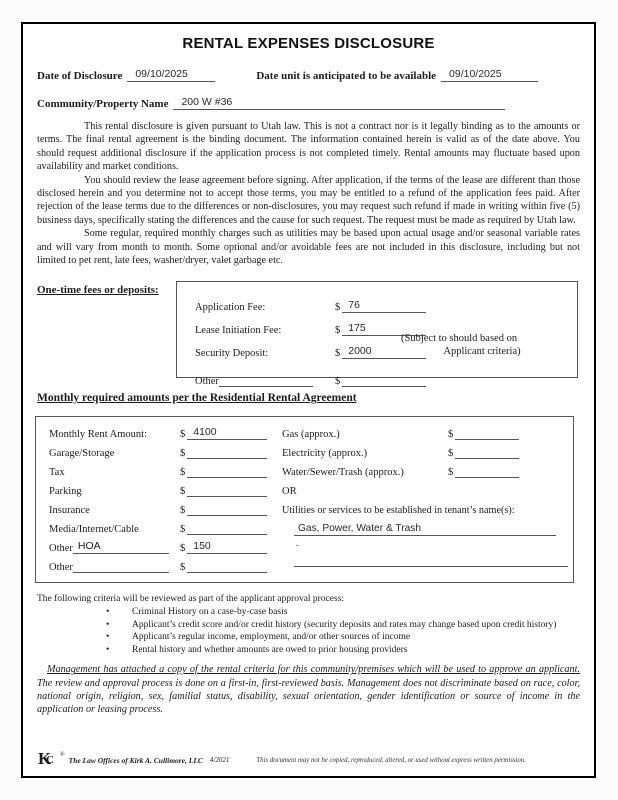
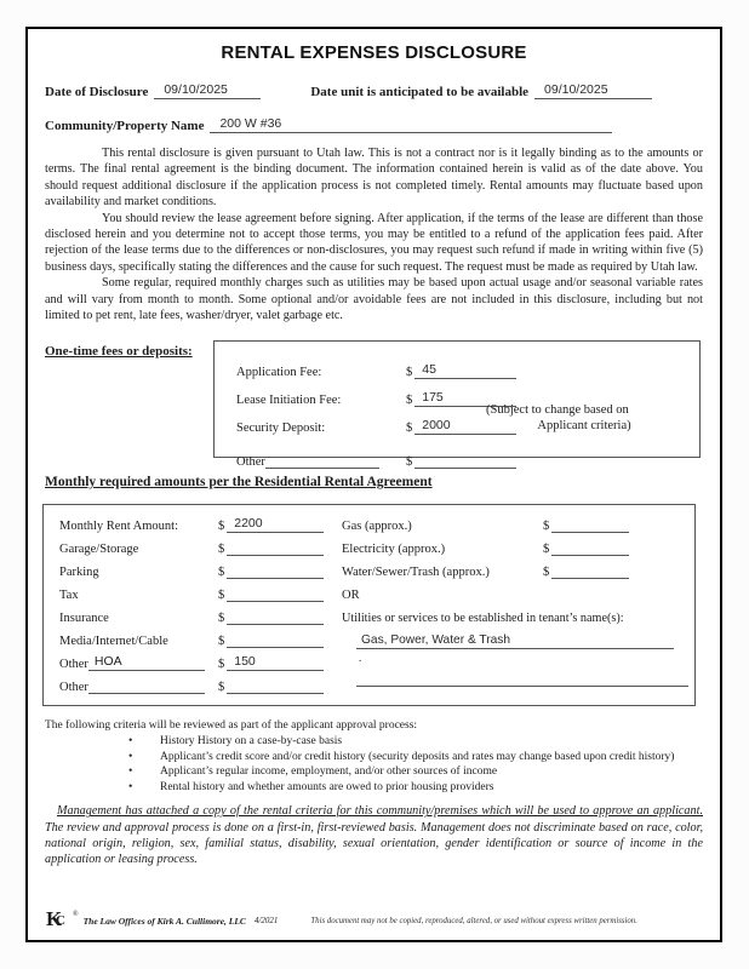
  RENTAL EXPENSES DISCLOSURE
  Date of Disclosure
  09/10/2025
  Date unit is anticipated to be available
  09/10/2025
  Community/Property Name
  200 W #36
  This rental disclosure is given pursuant to Utah law. This is not a contract nor is it legally binding as to the amounts or terms. The final rental agreement is the binding document. The information contained herein is valid as of the date above. You should request additional disclosure if the application process is not completed timely. Rental amounts may fluctuate based upon availability and market conditions.
  You should review the lease agreement before signing. After application, if the terms of the lease are different than those disclosed herein and you determine not to accept those terms, you may be entitled to a refund of the application fees paid. After rejection of the lease terms due to the differences or non-disclosures, you may request such refund if made in writing within five (5) business days, specifically stating the differences and the cause for such request. The request must be made as required by Utah law.
  Some regular, required monthly charges such as utilities may be based upon actual usage and/or seasonal variable rates and will vary from month to month. Some optional and/or avoidable fees are not included in this disclosure, including but not limited to pet rent, late fees, washer/dryer, valet garbage etc.
  One-time fees or deposits:
  Application Fee:
  $
- 76
+ 45
  Lease Initiation Fee:
  $
  175
  Security Deposit:
  $
  2000
  Other
  $
- (Subject to should based on
+ (Subject to change based on
  Applicant criteria)
  Monthly required amounts per the Residential Rental Agreement
  Monthly Rent Amount:
  $
- 4100
+ 2200
  Garage/Storage
  $
- Tax
+ Parking
  $
- Parking
+ Tax
  $
  Insurance
  $
  Media/Internet/Cable
  $
  Other
  HOA
  $
  150
  Other
  $
  Gas (approx.)
  $
  Electricity (approx.)
  $
  Water/Sewer/Trash (approx.)
  $
  OR
  Utilities or services to be established in tenant’s name(s):
  Gas, Power, Water & Trash
  .
  The following criteria will be reviewed as part of the applicant approval process:
- Criminal History on a case-by-case basis
+ History History on a case-by-case basis
  Applicant’s credit score and/or credit history (security deposits and rates may change based upon credit history)
  Applicant’s regular income, employment, and/or other sources of income
  Rental history and whether amounts are owed to prior housing providers
  Management has attached a copy of the rental criteria for this community/premises which will be used to approve an applicant. The review and approval process is done on a first-in, first-reviewed basis. Management does not discriminate based on race, color, national origin, religion, sex, familial status, disability, sexual orientation, gender identification or source of income in the application or leasing process.
  K
  C
  The Law Offices of Kirk A. Cullimore, LLC
  4/2021
